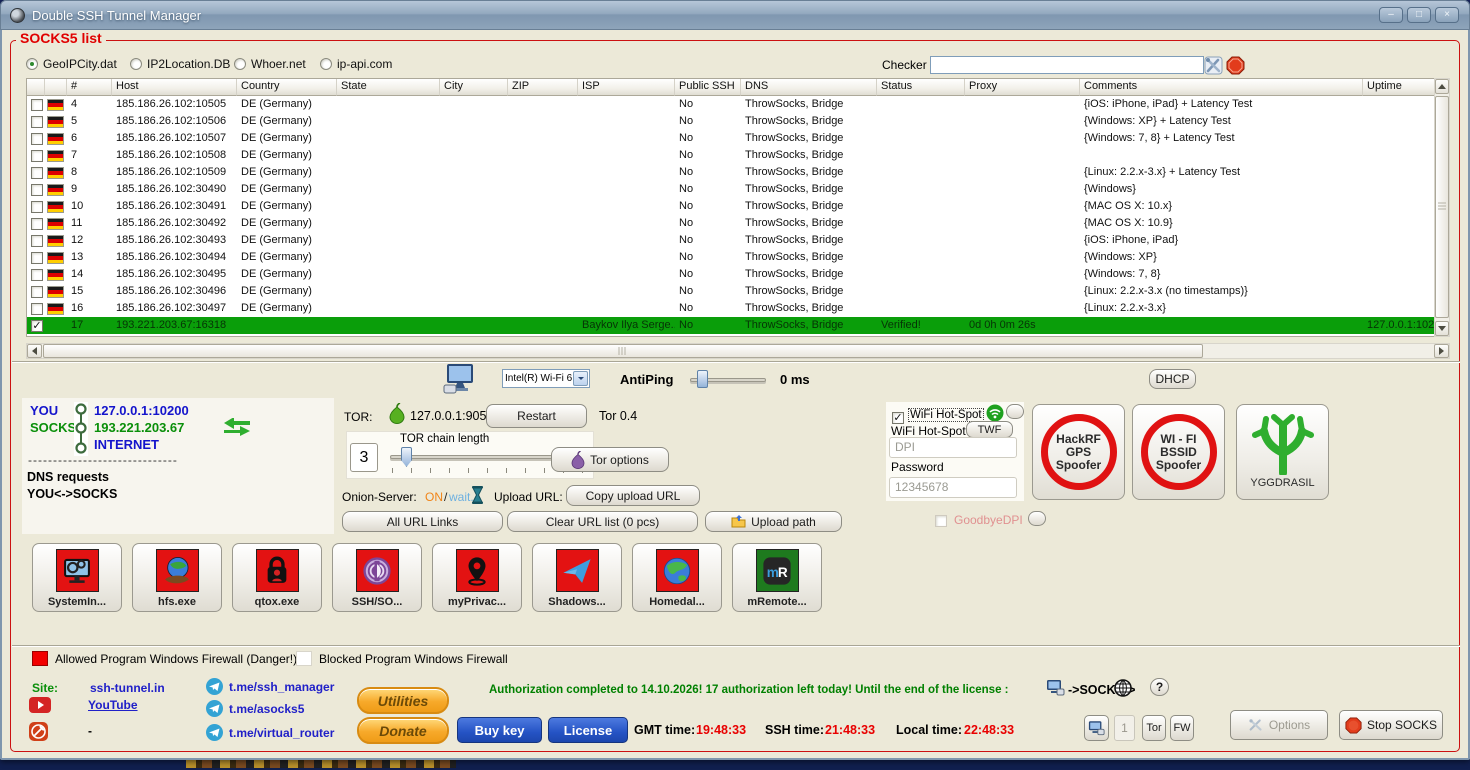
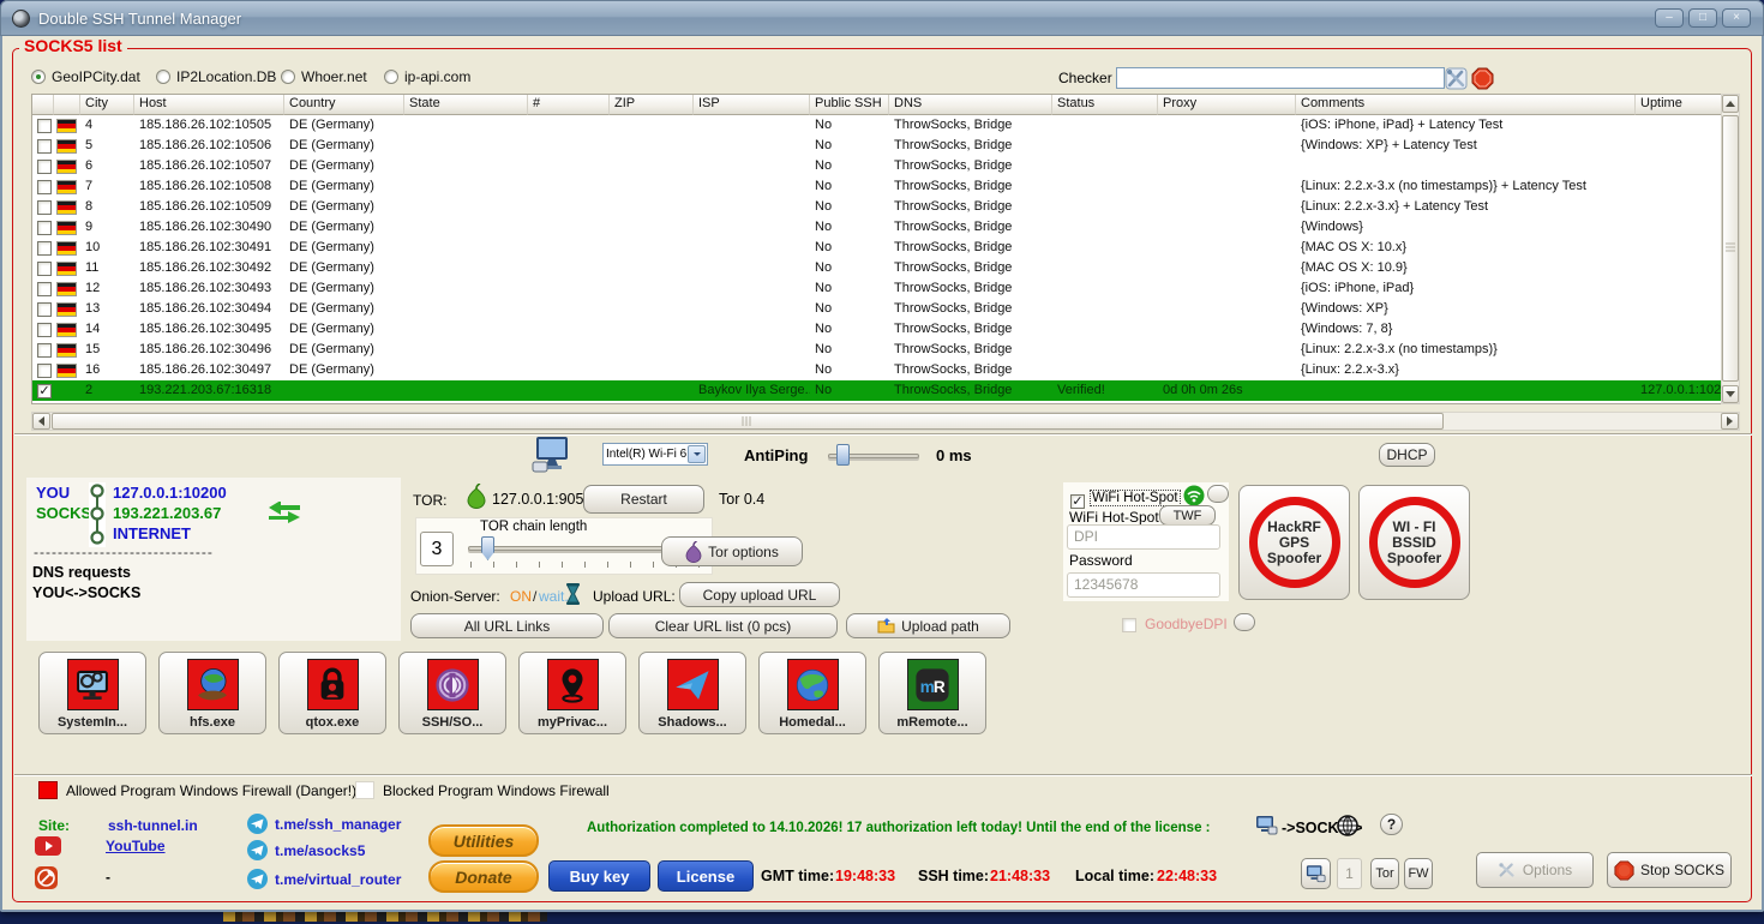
  Double SSH Tunnel Manager
  –
  □
  ×
  SOCKS5 list
  GeoIPCity.dat
  IP2Location.DB
  Whoer.net
  ip-api.com
  Checker
- #
+ City
  Host
  Country
  State
- City
+ #
  ZIP
  ISP
  Public SSH
  DNS
  Status
  Proxy
  Comments
  Uptime
  4
  185.186.26.102:10505
  DE (Germany)
  No
  ThrowSocks, Bridge
  {iOS: iPhone, iPad} + Latency Test
  5
  185.186.26.102:10506
  DE (Germany)
  No
  ThrowSocks, Bridge
  {Windows: XP} + Latency Test
  6
  185.186.26.102:10507
  DE (Germany)
  No
  ThrowSocks, Bridge
- {Windows: 7, 8} + Latency Test
  7
  185.186.26.102:10508
  DE (Germany)
  No
  ThrowSocks, Bridge
+ {Linux: 2.2.x-3.x (no timestamps)} + Latency Test
  8
  185.186.26.102:10509
  DE (Germany)
  No
  ThrowSocks, Bridge
  {Linux: 2.2.x-3.x} + Latency Test
  9
  185.186.26.102:30490
  DE (Germany)
  No
  ThrowSocks, Bridge
  {Windows}
  10
  185.186.26.102:30491
  DE (Germany)
  No
  ThrowSocks, Bridge
  {MAC OS X: 10.x}
  11
  185.186.26.102:30492
  DE (Germany)
  No
  ThrowSocks, Bridge
  {MAC OS X: 10.9}
  12
  185.186.26.102:30493
  DE (Germany)
  No
  ThrowSocks, Bridge
  {iOS: iPhone, iPad}
  13
  185.186.26.102:30494
  DE (Germany)
  No
  ThrowSocks, Bridge
  {Windows: XP}
  14
  185.186.26.102:30495
  DE (Germany)
  No
  ThrowSocks, Bridge
  {Windows: 7, 8}
  15
  185.186.26.102:30496
  DE (Germany)
  No
  ThrowSocks, Bridge
  {Linux: 2.2.x-3.x (no timestamps)}
  16
  185.186.26.102:30497
  DE (Germany)
  No
  ThrowSocks, Bridge
  {Linux: 2.2.x-3.x}
  ✓
- 17
+ 2
  193.221.203.67:16318
  Baykov Ilya Serge.
  No
  ThrowSocks, Bridge
  Verified!
  0d 0h 0m 26s
  127.0.0.1:102
  Intel(R) Wi-Fi 6
  AntiPing
  0 ms
  DHCP
  YOU
  127.0.0.1:10200
  SOCKS
  193.221.203.67
  INTERNET
  ------------------------------
  DNS requests
  YOU<->SOCKS
  TOR:
  127.0.0.1:905
  Restart
  Tor 0.4
  TOR chain length
  3
  Tor options
  Onion-Server:
  ON
  /
  wait.
  Upload URL:
  Copy upload URL
  All URL Links
  Clear URL list (0 pcs)
  Upload path
  ✓
  WiFi Hot-Spot
  TWF
  WiFi Hot-Spot
  DPI
  Password
  12345678
  GoodbyeDPI
  HackRF
  GPS
  Spoofer
  WI - FI
  BSSID
  Spoofer
- YGGDRASIL
  SystemIn...
  hfs.exe
  qtox.exe
  SSH/SO...
  myPrivac...
  Shadows...
  Homedal...
  m
  R
  mRemote...
  Allowed Program Windows Firewall (Danger!
  Blocked Program Windows Firewall
  Site:
  ssh-tunnel.in
  t.me/ssh_manager
  YouTube
  t.me/asocks5
  -
  t.me/virtual_router
  Utilities
  Donate
  Authorization completed to 14.10.2026! 17 authorization left today! Until the end of the license :
  ->SOCK>
  ?
  Buy key
  License
  GMT time:
  19:48:33
  SSH time:
  21:48:33
  Local time:
  22:48:33
  1
  Tor
  FW
  Options
  Stop SOCKS
